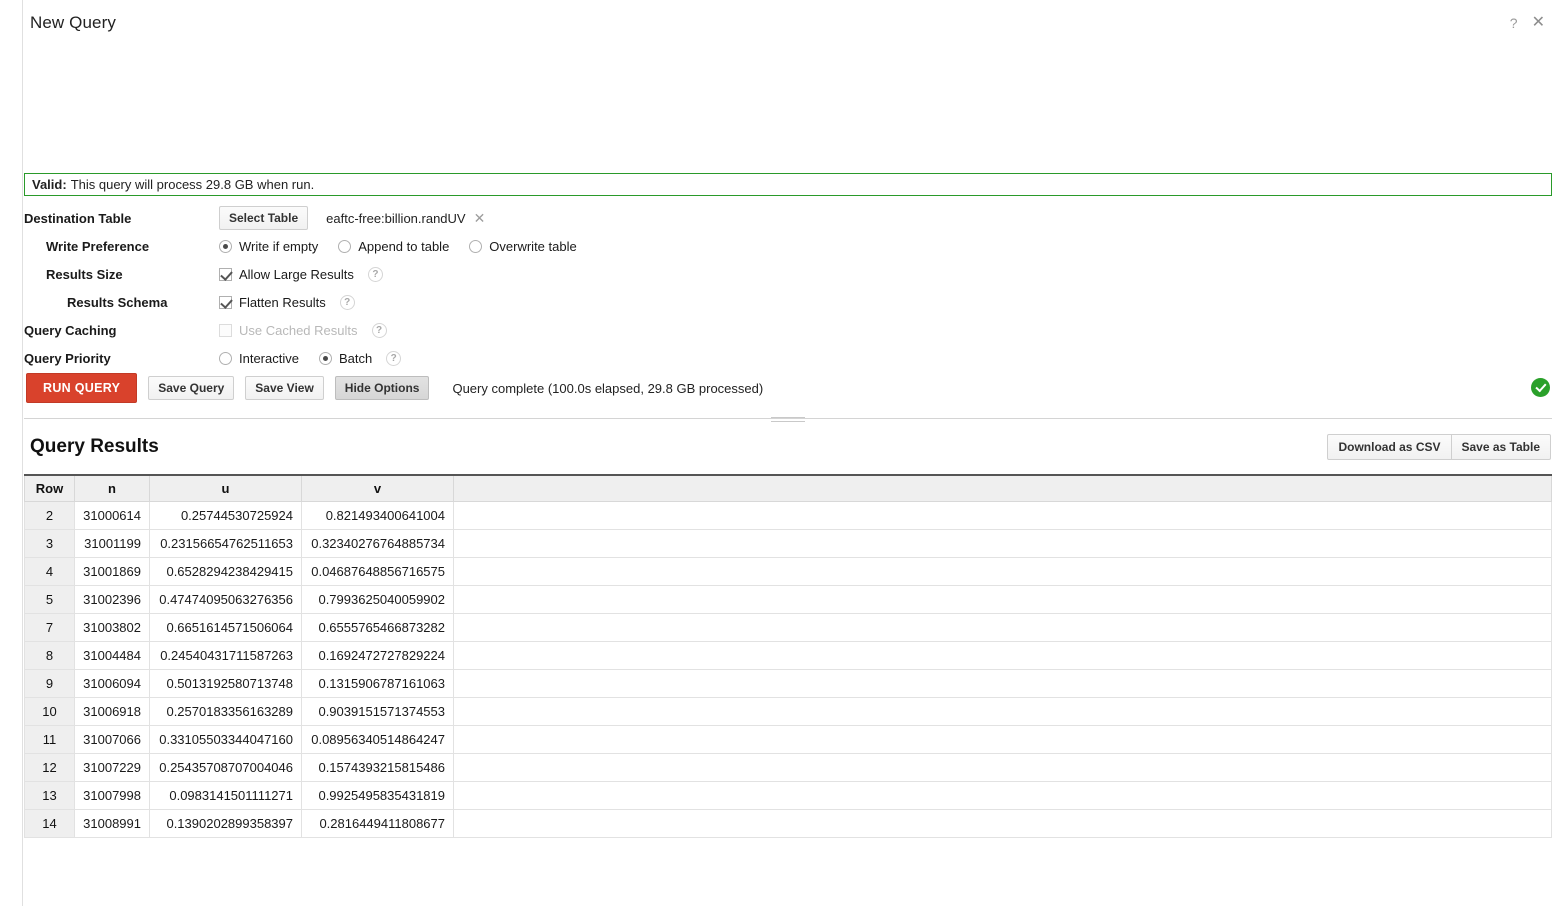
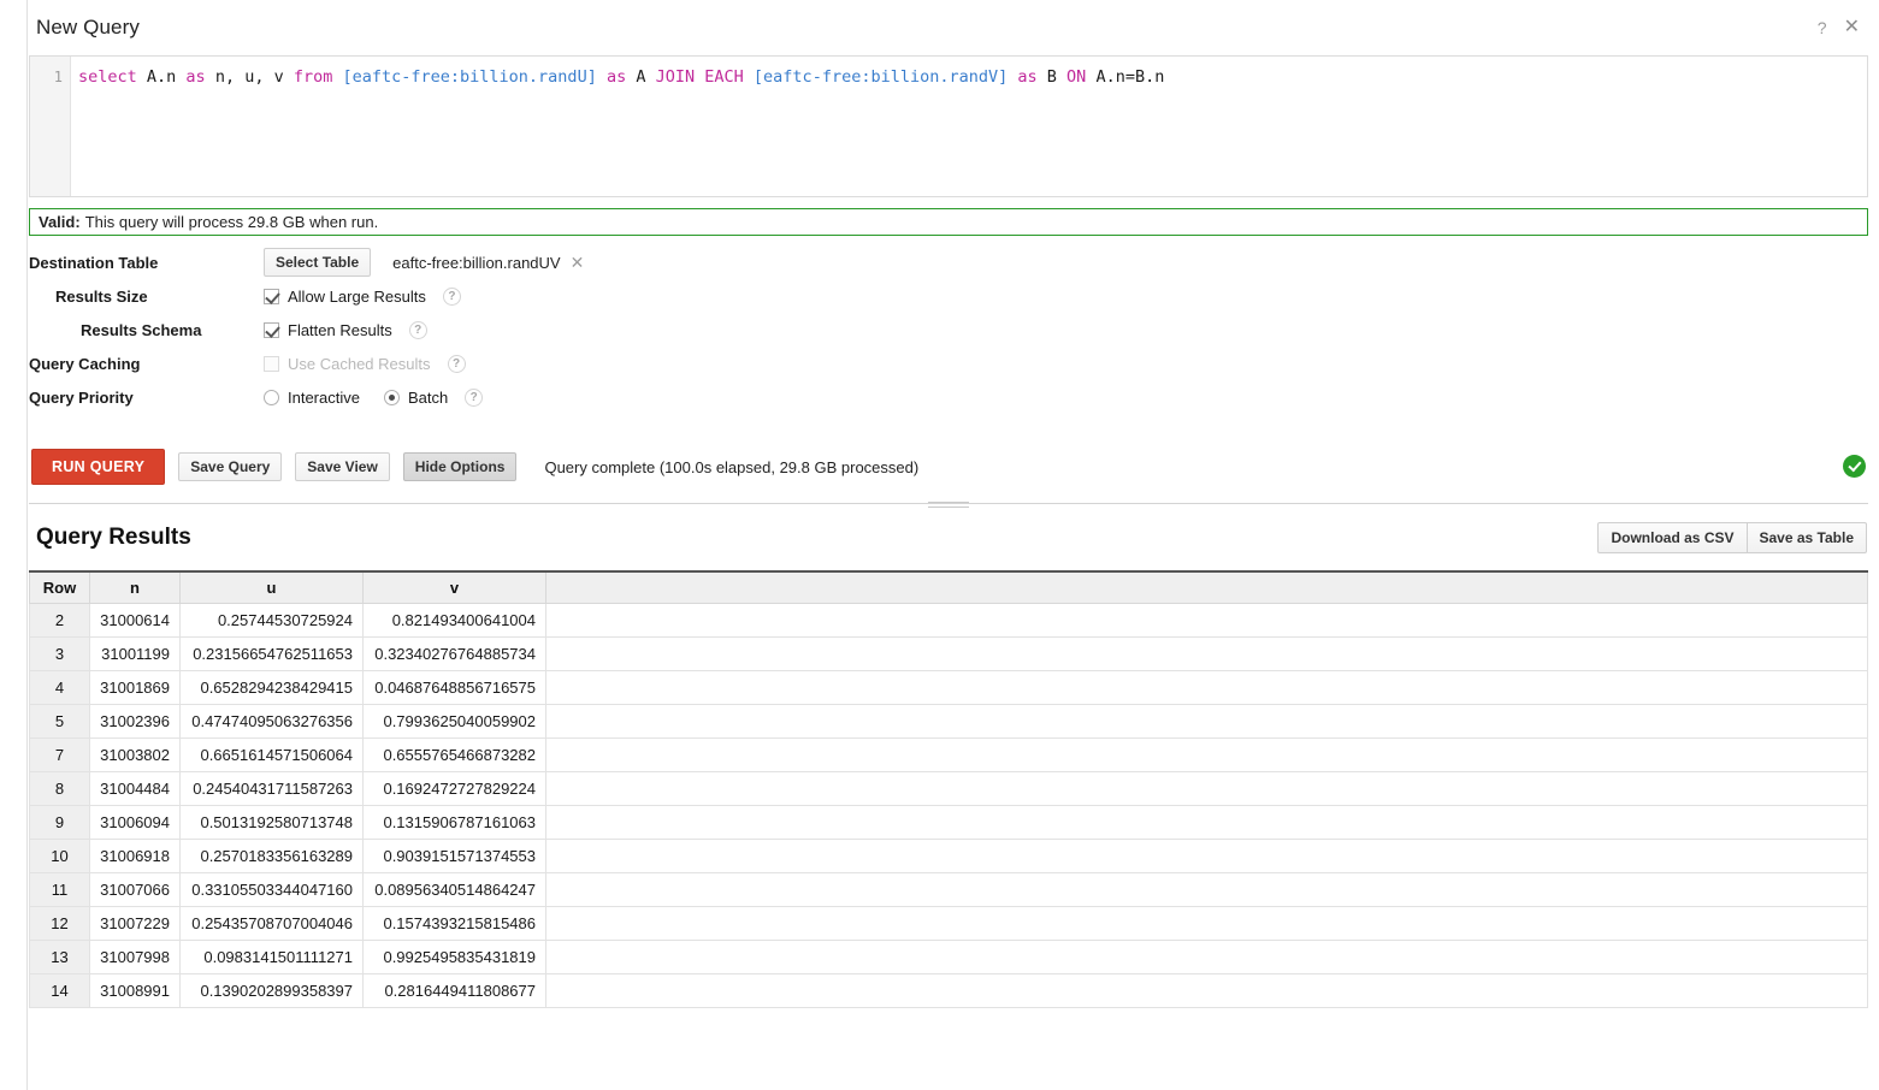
  New Query
  ?
  ✕
+ 1
+ select A.n as n, u, v from [eaftc-free:billion.randU] as A JOIN EACH [eaftc-free:billion.randV] as B ON A.n=B.n
  Valid:
  This query will process 29.8 GB when run.
  Destination Table
  Select Table
  eaftc-free:billion.randUV
  ✕
- Write Preference
- Write if empty
- Append to table
- Overwrite table
  Results Size
  Allow Large Results
  ?
  Results Schema
  Flatten Results
  ?
  Query Caching
  Use Cached Results
  ?
  Query Priority
  Interactive
  Batch
  ?
  RUN QUERY
  Save Query
  Save View
  Hide Options
  Query complete (100.0s elapsed, 29.8 GB processed)
  Query Results
  Download as CSV
  Save as Table
  Row	n	u	v
  2	31000614	0.25744530725924	0.821493400641004
  3	31001199	0.23156654762511653	0.32340276764885734
  4	31001869	0.6528294238429415	0.04687648856716575
  5	31002396	0.47474095063276356	0.7993625040059902
  7	31003802	0.6651614571506064	0.6555765466873282
  8	31004484	0.24540431711587263	0.1692472727829224
  9	31006094	0.5013192580713748	0.1315906787161063
  10	31006918	0.2570183356163289	0.9039151571374553
  11	31007066	0.33105503344047160	0.08956340514864247
  12	31007229	0.25435708707004046	0.1574393215815486
  13	31007998	0.0983141501111271	0.9925495835431819
  14	31008991	0.1390202899358397	0.2816449411808677
